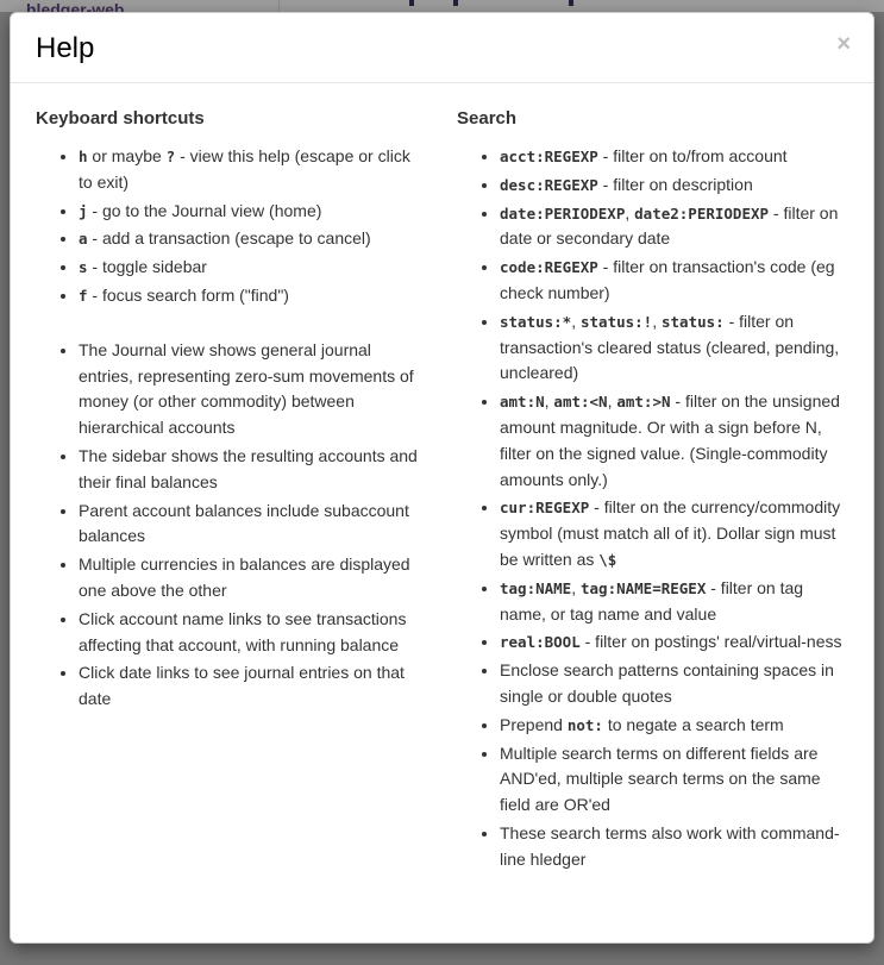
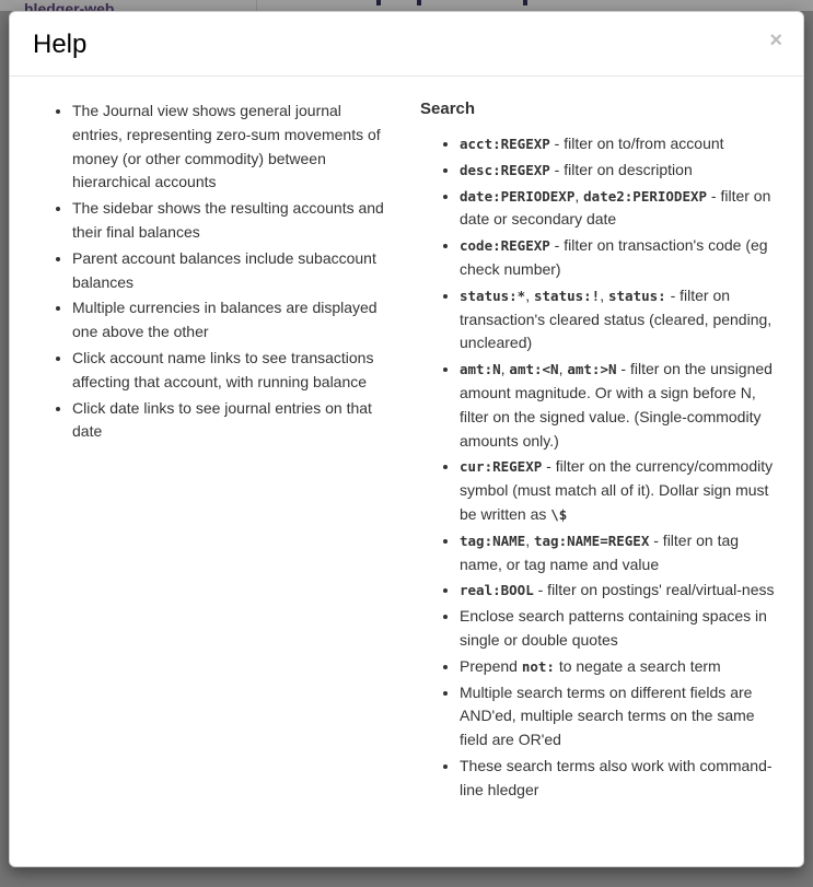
  hledger-web
  ×
  Help
- Keyboard shortcuts
- h or maybe ? - view this help (escape or click to exit)
- j - go to the Journal view (home)
- a - add a transaction (escape to cancel)
- s - toggle sidebar
- f - focus search form ("find")
  The Journal view shows general journal entries, representing zero-sum movements of money (or other commodity) between hierarchical accounts
  The sidebar shows the resulting accounts and their final balances
  Parent account balances include subaccount balances
  Multiple currencies in balances are displayed one above the other
  Click account name links to see transactions affecting that account, with running balance
  Click date links to see journal entries on that date
  Search
  acct:REGEXP - filter on to/from account
  desc:REGEXP - filter on description
  date:PERIODEXP, date2:PERIODEXP - filter on date or secondary date
  code:REGEXP - filter on transaction's code (eg check number)
  status:*, status:!, status: - filter on transaction's cleared status (cleared, pending, uncleared)
  amt:N, amt:<N, amt:>N - filter on the unsigned amount magnitude. Or with a sign before N, filter on the signed value. (Single-commodity amounts only.)
  cur:REGEXP - filter on the currency/commodity symbol (must match all of it). Dollar sign must be written as \$
  tag:NAME, tag:NAME=REGEX - filter on tag name, or tag name and value
  real:BOOL - filter on postings' real/virtual-ness
  Enclose search patterns containing spaces in single or double quotes
  Prepend not: to negate a search term
  Multiple search terms on different fields are AND'ed, multiple search terms on the same field are OR'ed
  These search terms also work with command-line hledger
